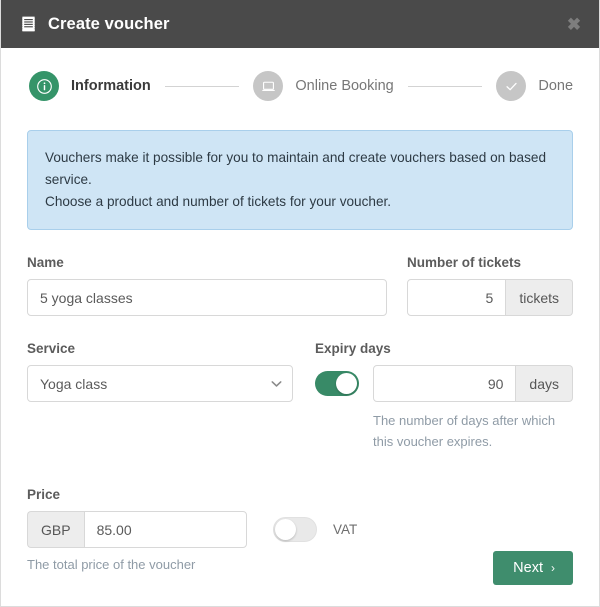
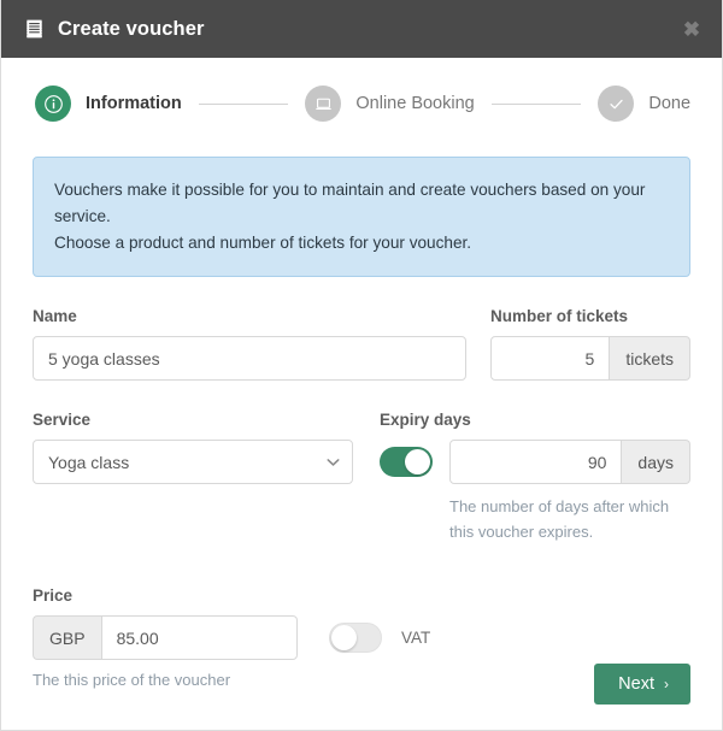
  Create voucher
  ✖
  Information
  Online Booking
  Done
- Vouchers make it possible for you to maintain and create vouchers based on based service.
+ Vouchers make it possible for you to maintain and create vouchers based on your service.
  Choose a product and number of tickets for your voucher.
  Name
  5 yoga classes
  Number of tickets
  5
  tickets
  Service
  Yoga class
  Expiry days
  90
  days
  The number of days after which this voucher expires.
  Price
  GBP
  85.00
  VAT
- The total price of the voucher
+ The this price of the voucher
  Next
  ›
